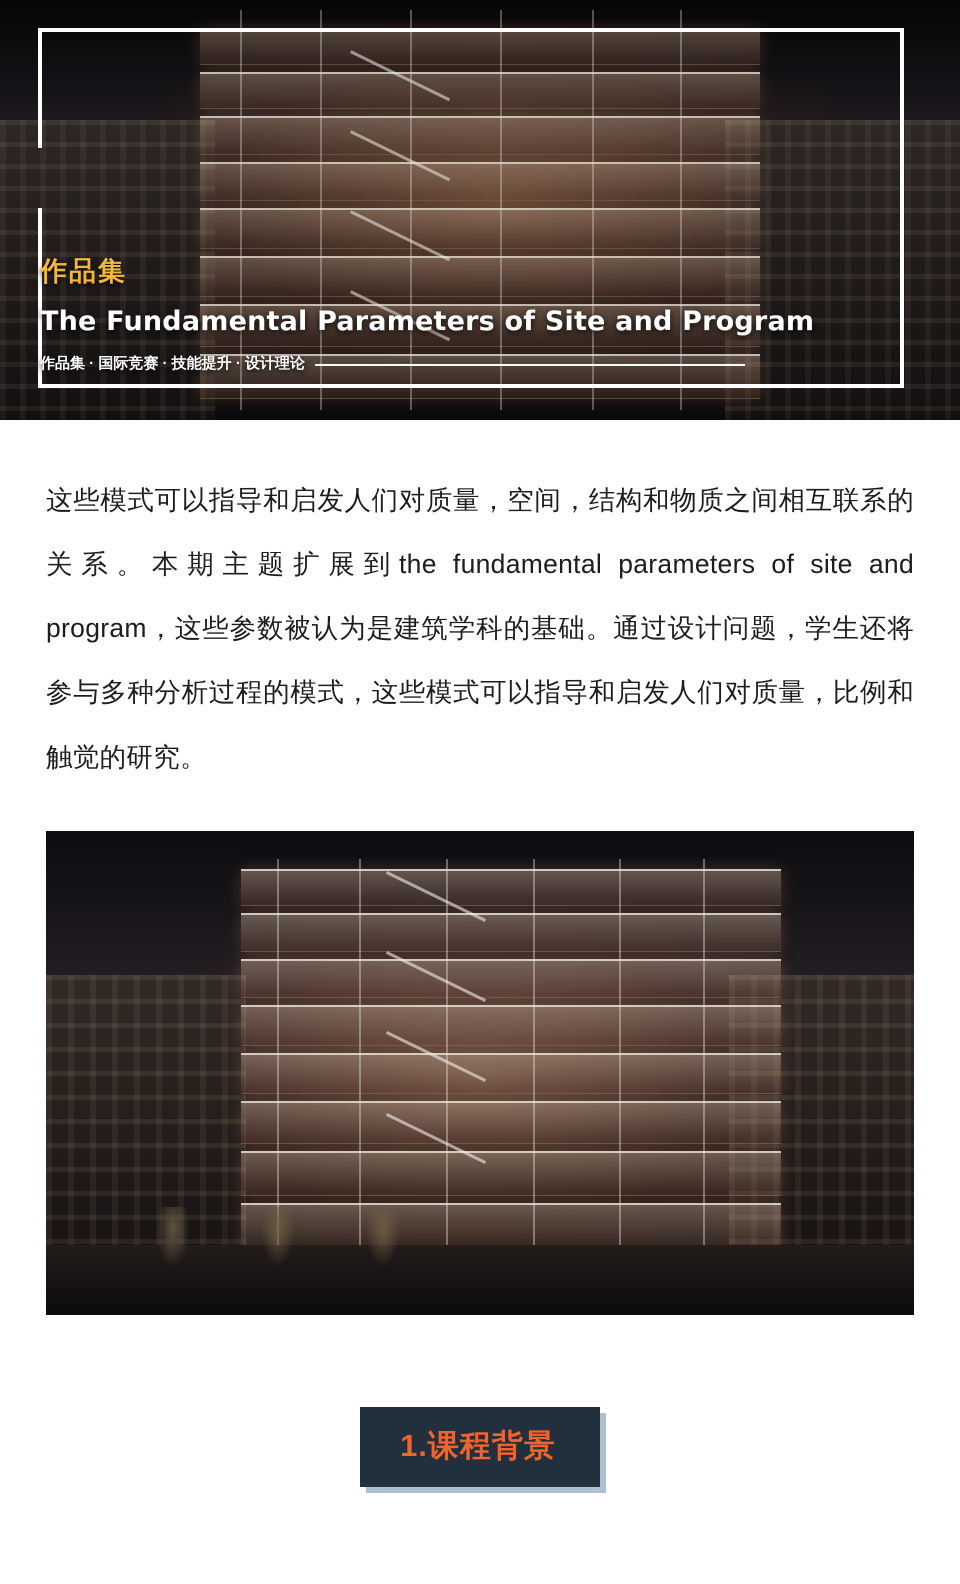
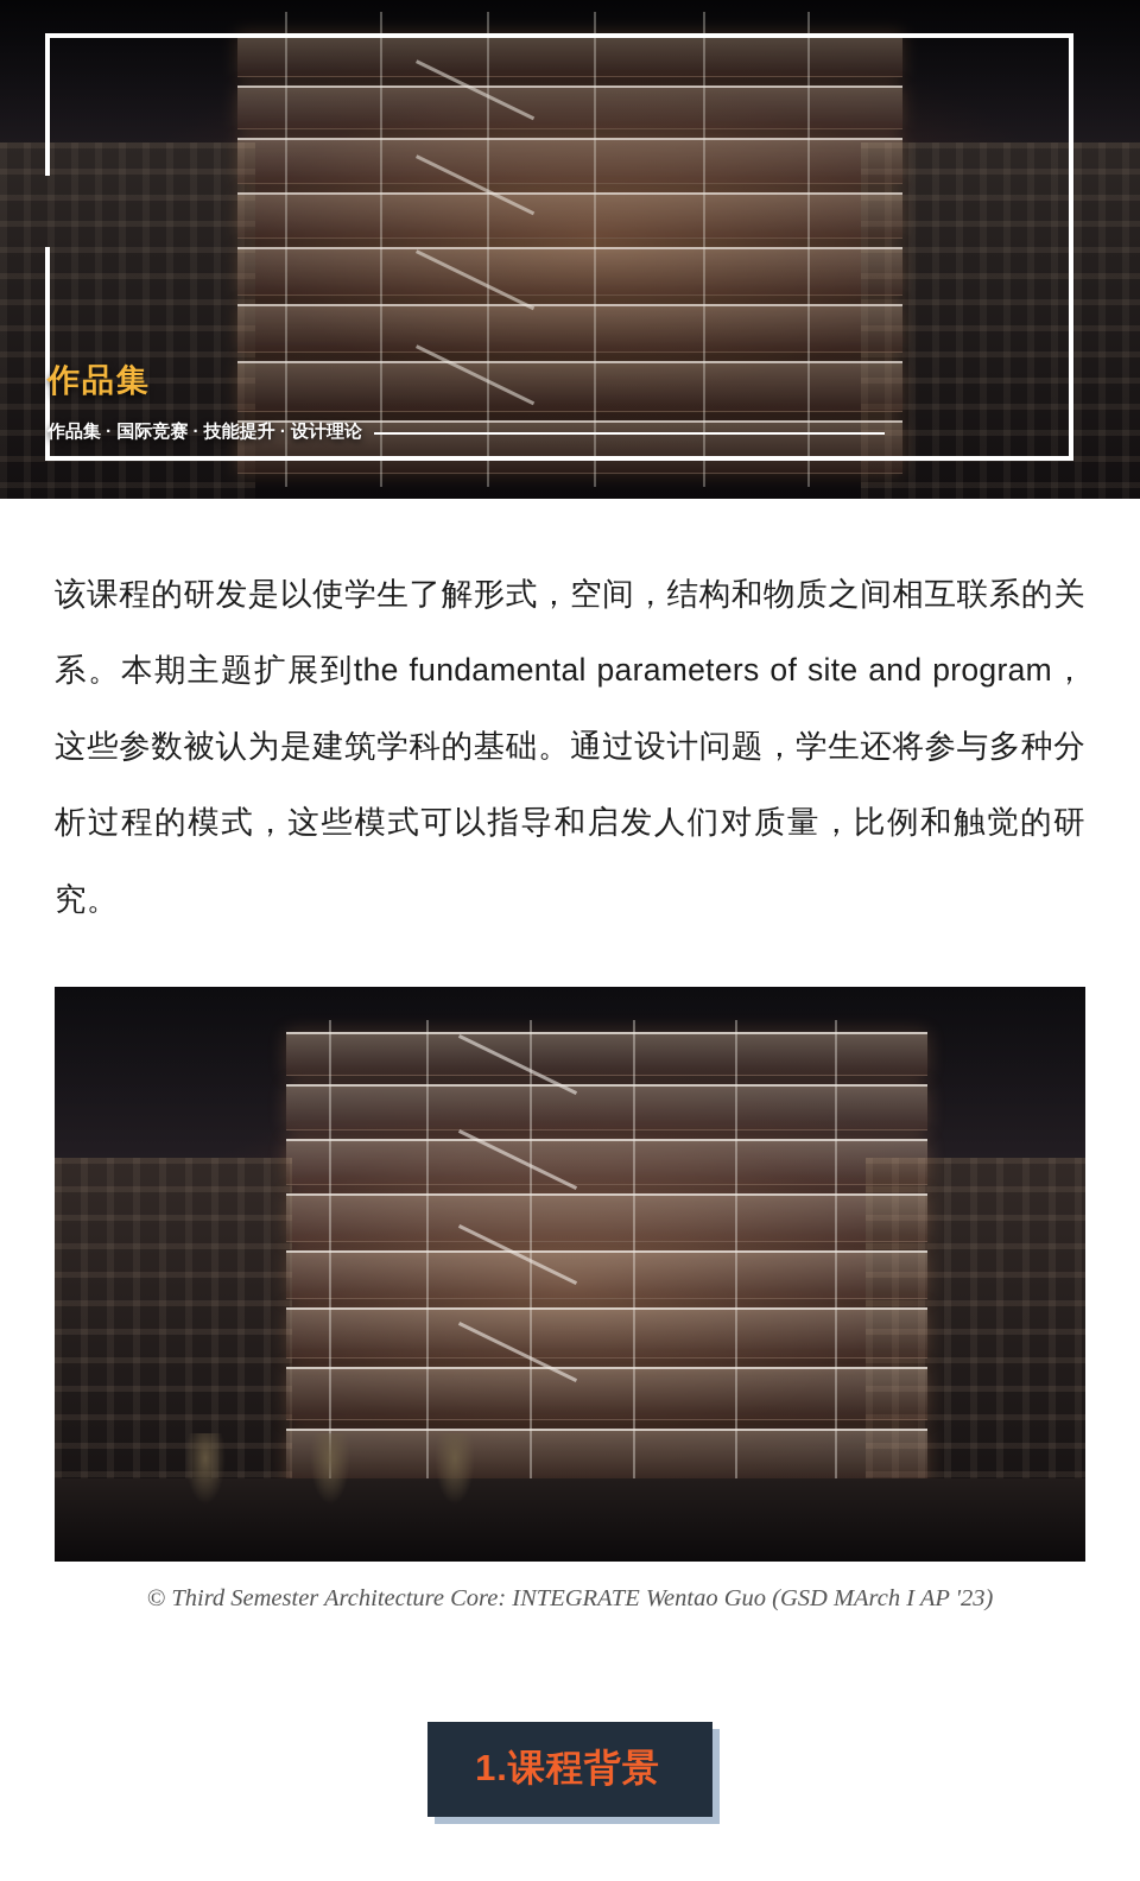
  作品集
- The Fundamental Parameters of Site and Program
  作品集 · 国际竞赛 · 技能提升 · 设计理论
- 这些模式可以指导和启发人们对质量，空间，结构和物质之间相互联系的关系。本期主题扩展到the fundamental parameters of site and program，这些参数被认为是建筑学科的基础。通过设计问题，学生还将参与多种分析过程的模式，这些模式可以指导和启发人们对质量，比例和触觉的研究。
+ 该课程的研发是以使学生了解形式，空间，结构和物质之间相互联系的关系。本期主题扩展到the fundamental parameters of site and program，这些参数被认为是建筑学科的基础。通过设计问题，学生还将参与多种分析过程的模式，这些模式可以指导和启发人们对质量，比例和触觉的研究。
+ © Third Semester Architecture Core: INTEGRATE Wentao Guo (GSD MArch I AP '23)
  1.课程背景
